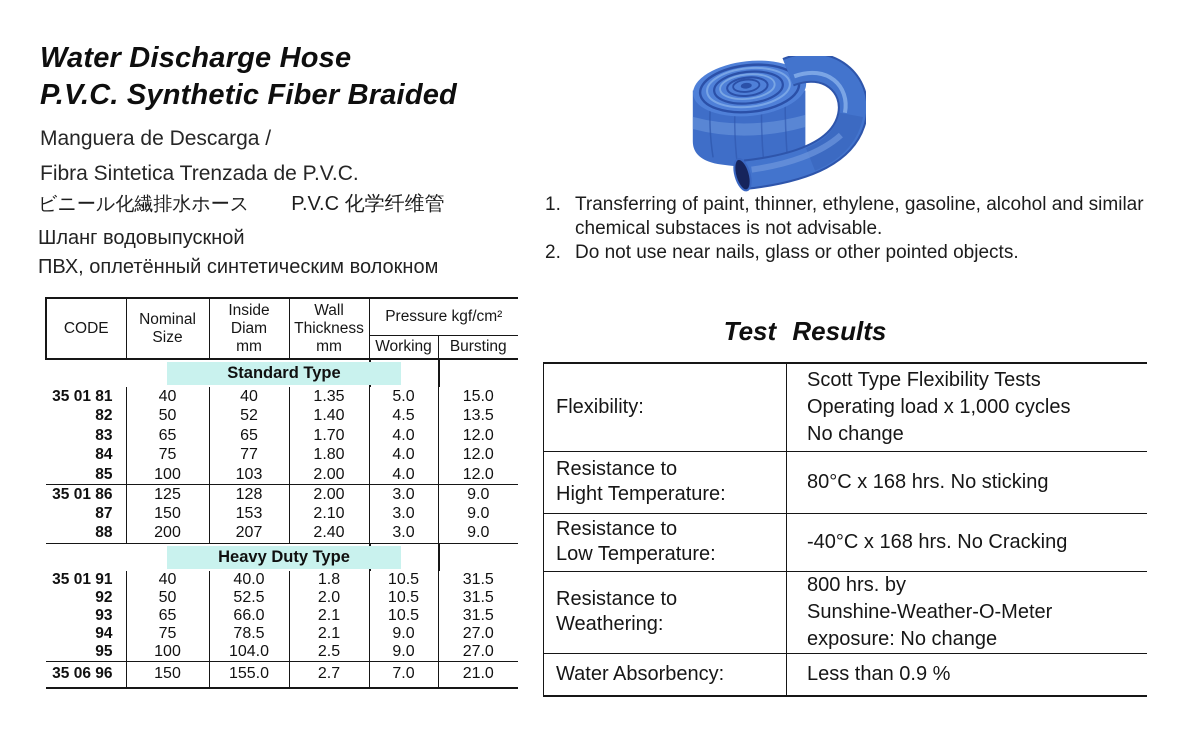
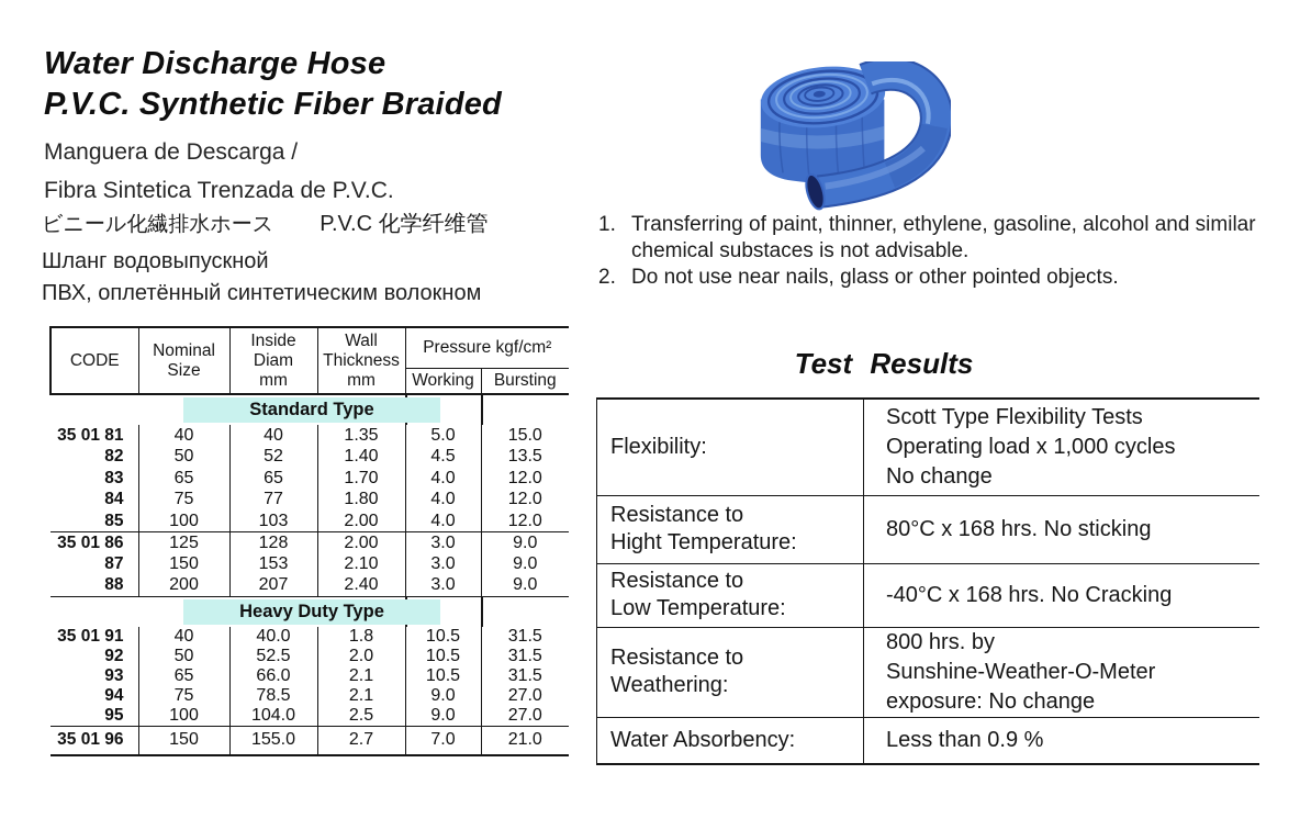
  Water Discharge Hose
  P.V.C. Synthetic Fiber Braided
  Manguera de Descarga /
  Fibra Sintetica Trenzada de P.V.C.
  ビニール化繊排水ホース P.V.C 化学纤维管
  Шланг водовыпускной
  ПВХ, оплетённый синтетическим волокном
  1.
  Transferring of paint, thinner, ethylene, gasoline, alcohol and similar chemical substaces is not advisable.
  2.
  Do not use near nails, glass or other pointed objects.
  CODE	Nominal Size	Inside Diam mm	Wall Thickness mm	Pressure kgf/cm²
  Working	Bursting
  Standard Type
  35 01 81	40	40	1.35	5.0	15.0
  82	50	52	1.40	4.5	13.5
  83	65	65	1.70	4.0	12.0
  84	75	77	1.80	4.0	12.0
  85	100	103	2.00	4.0	12.0
  35 01 86	125	128	2.00	3.0	9.0
  87	150	153	2.10	3.0	9.0
  88	200	207	2.40	3.0	9.0
  Heavy Duty Type
  35 01 91	40	40.0	1.8	10.5	31.5
  92	50	52.5	2.0	10.5	31.5
  93	65	66.0	2.1	10.5	31.5
  94	75	78.5	2.1	9.0	27.0
  95	100	104.0	2.5	9.0	27.0
- 35 06 96	150	155.0	2.7	7.0	21.0
+ 35 01 96	150	155.0	2.7	7.0	21.0
  Test Results
  Flexibility:	Scott Type Flexibility Tests Operating load x 1,000 cycles No change
  Resistance to Hight Temperature:	80°C x 168 hrs. No sticking
  Resistance to Low Temperature:	-40°C x 168 hrs. No Cracking
  Resistance to Weathering:	800 hrs. by Sunshine-Weather-O-Meter exposure: No change
  Water Absorbency:	Less than 0.9 %
